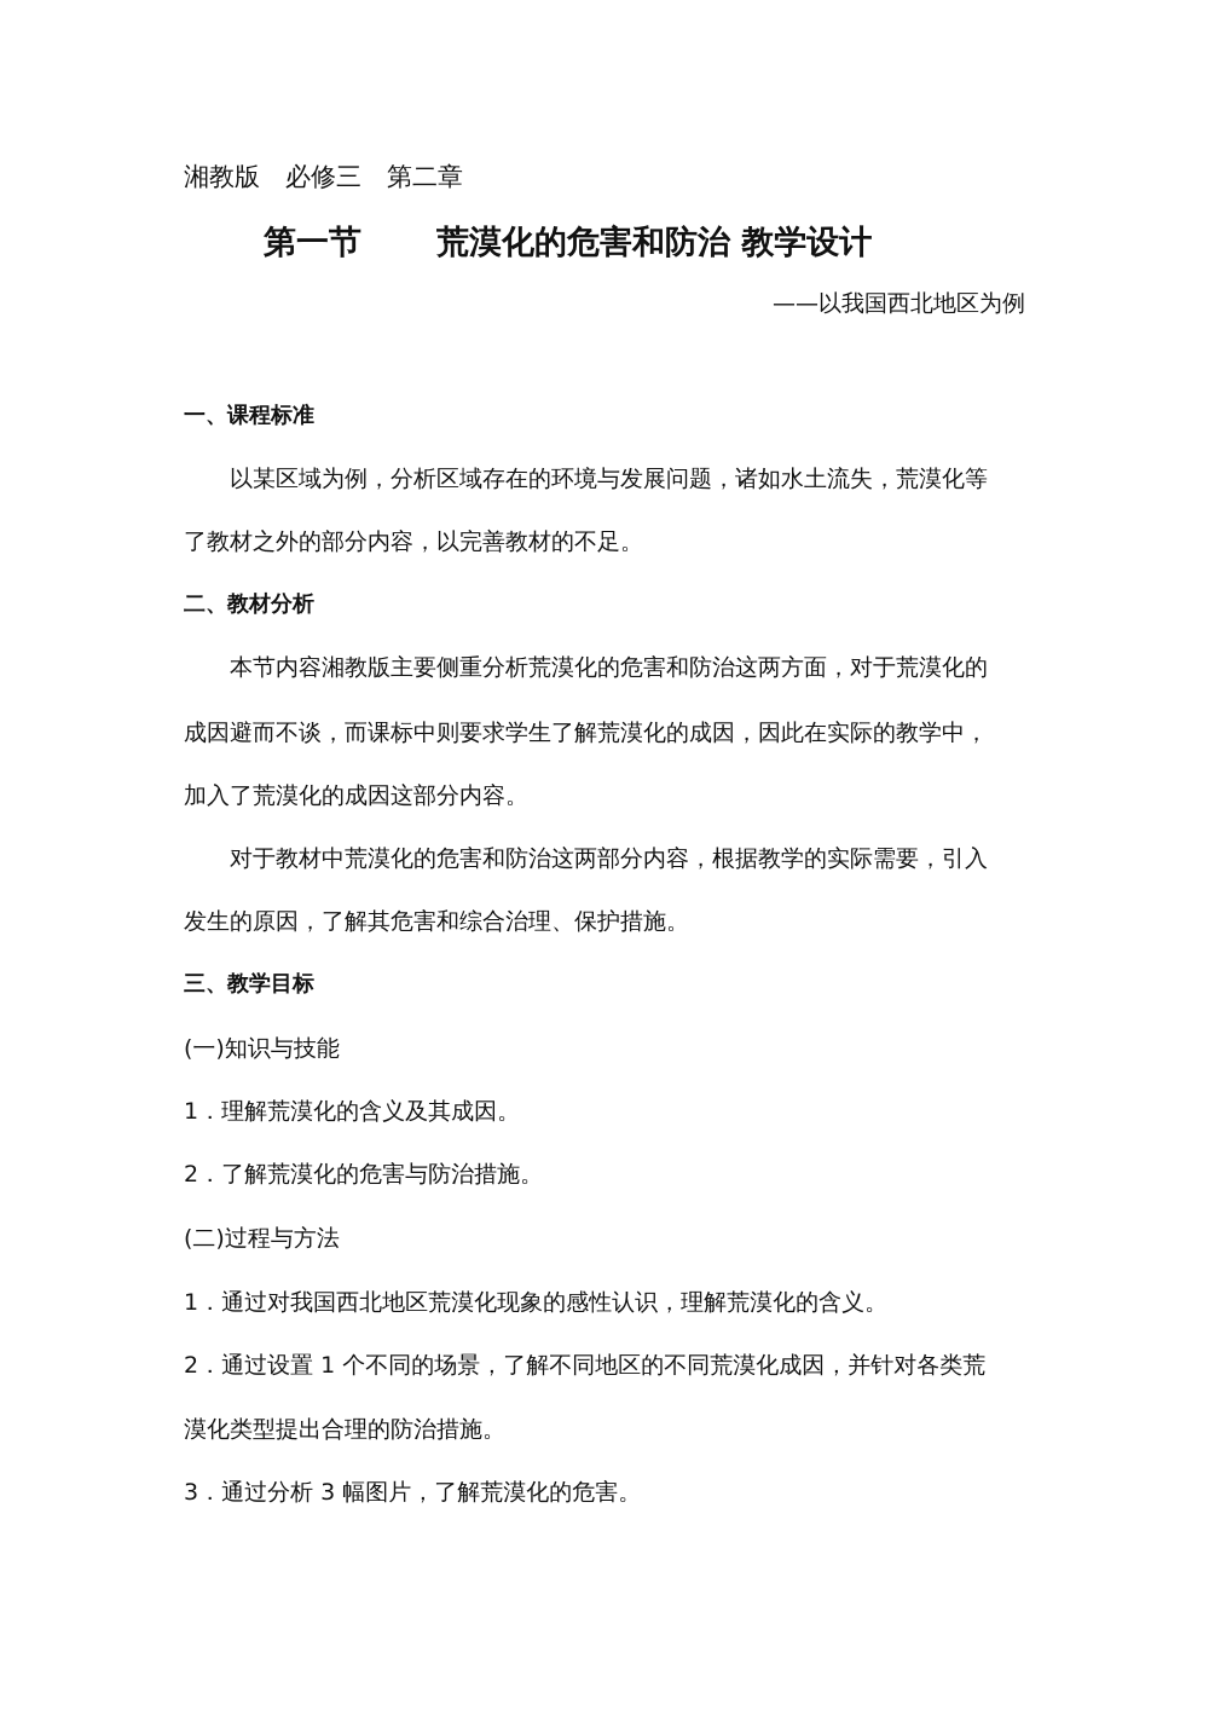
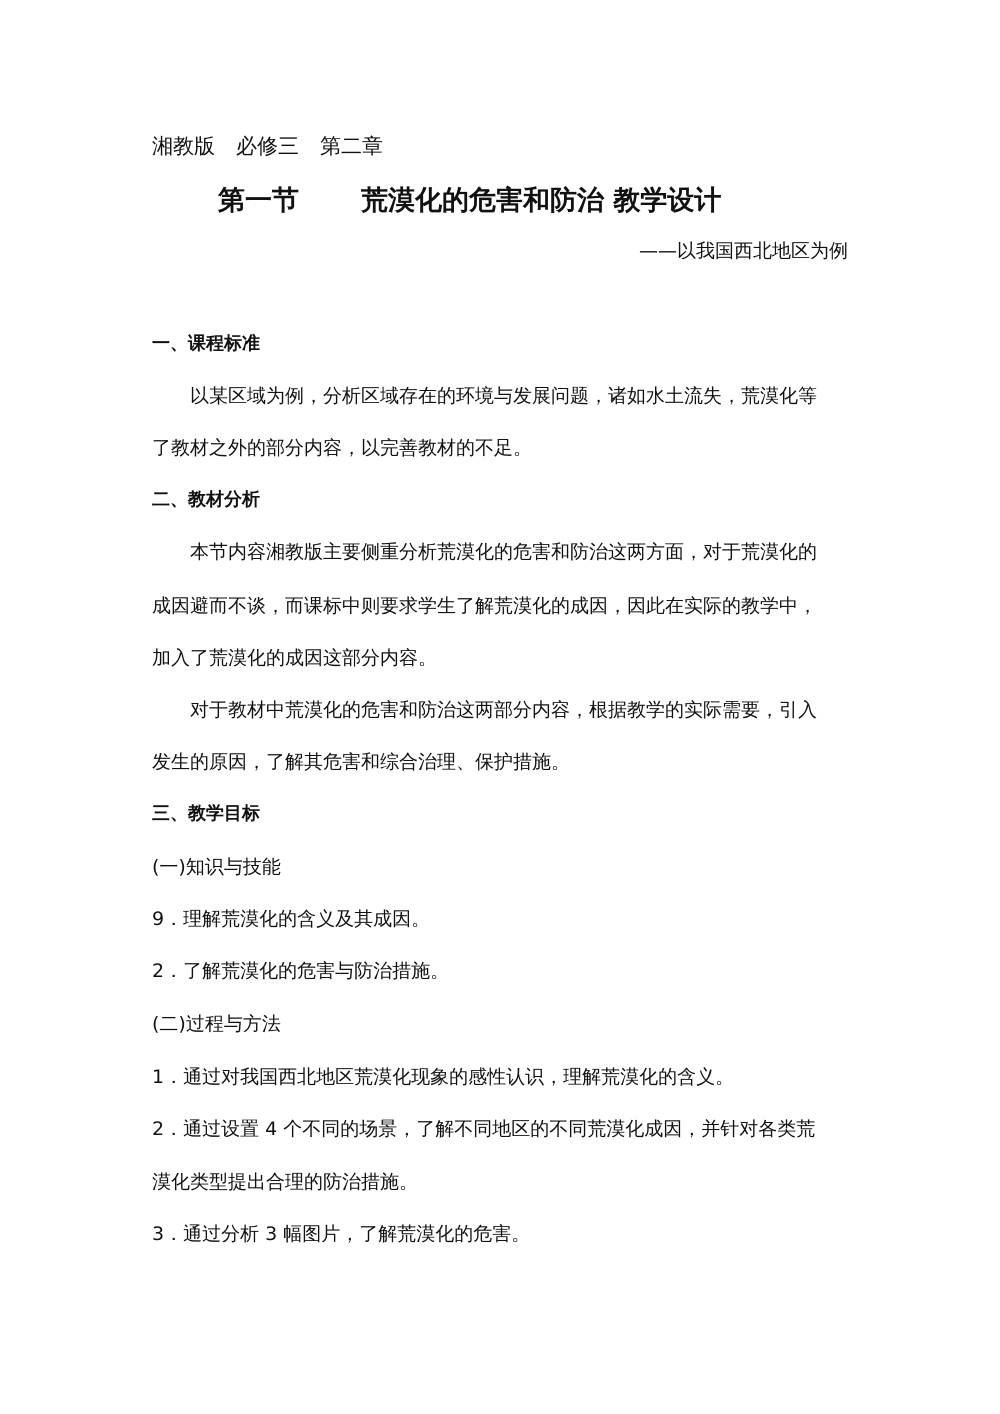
  湘教版 必修三 第二章
  第一节 荒漠化的危害和防治 教学设计
  ——以我国西北地区为例
  一、课程标准
  以某区域为例，分析区域存在的环境与发展问题，诸如水土流失，荒漠化等
  了教材之外的部分内容，以完善教材的不足。
  二、教材分析
  本节内容湘教版主要侧重分析荒漠化的危害和防治这两方面，对于荒漠化的
  成因避而不谈，而课标中则要求学生了解荒漠化的成因，因此在实际的教学中，
  加入了荒漠化的成因这部分内容。
  对于教材中荒漠化的危害和防治这两部分内容，根据教学的实际需要，引入
  发生的原因，了解其危害和综合治理、保护措施。
  三、教学目标
  (一)知识与技能
- 1．理解荒漠化的含义及其成因。
+ 9．理解荒漠化的含义及其成因。
  2．了解荒漠化的危害与防治措施。
  (二)过程与方法
  1．通过对我国西北地区荒漠化现象的感性认识，理解荒漠化的含义。
- 2．通过设置 1 个不同的场景，了解不同地区的不同荒漠化成因，并针对各类荒
+ 2．通过设置 4 个不同的场景，了解不同地区的不同荒漠化成因，并针对各类荒
  漠化类型提出合理的防治措施。
  3．通过分析 3 幅图片，了解荒漠化的危害。
